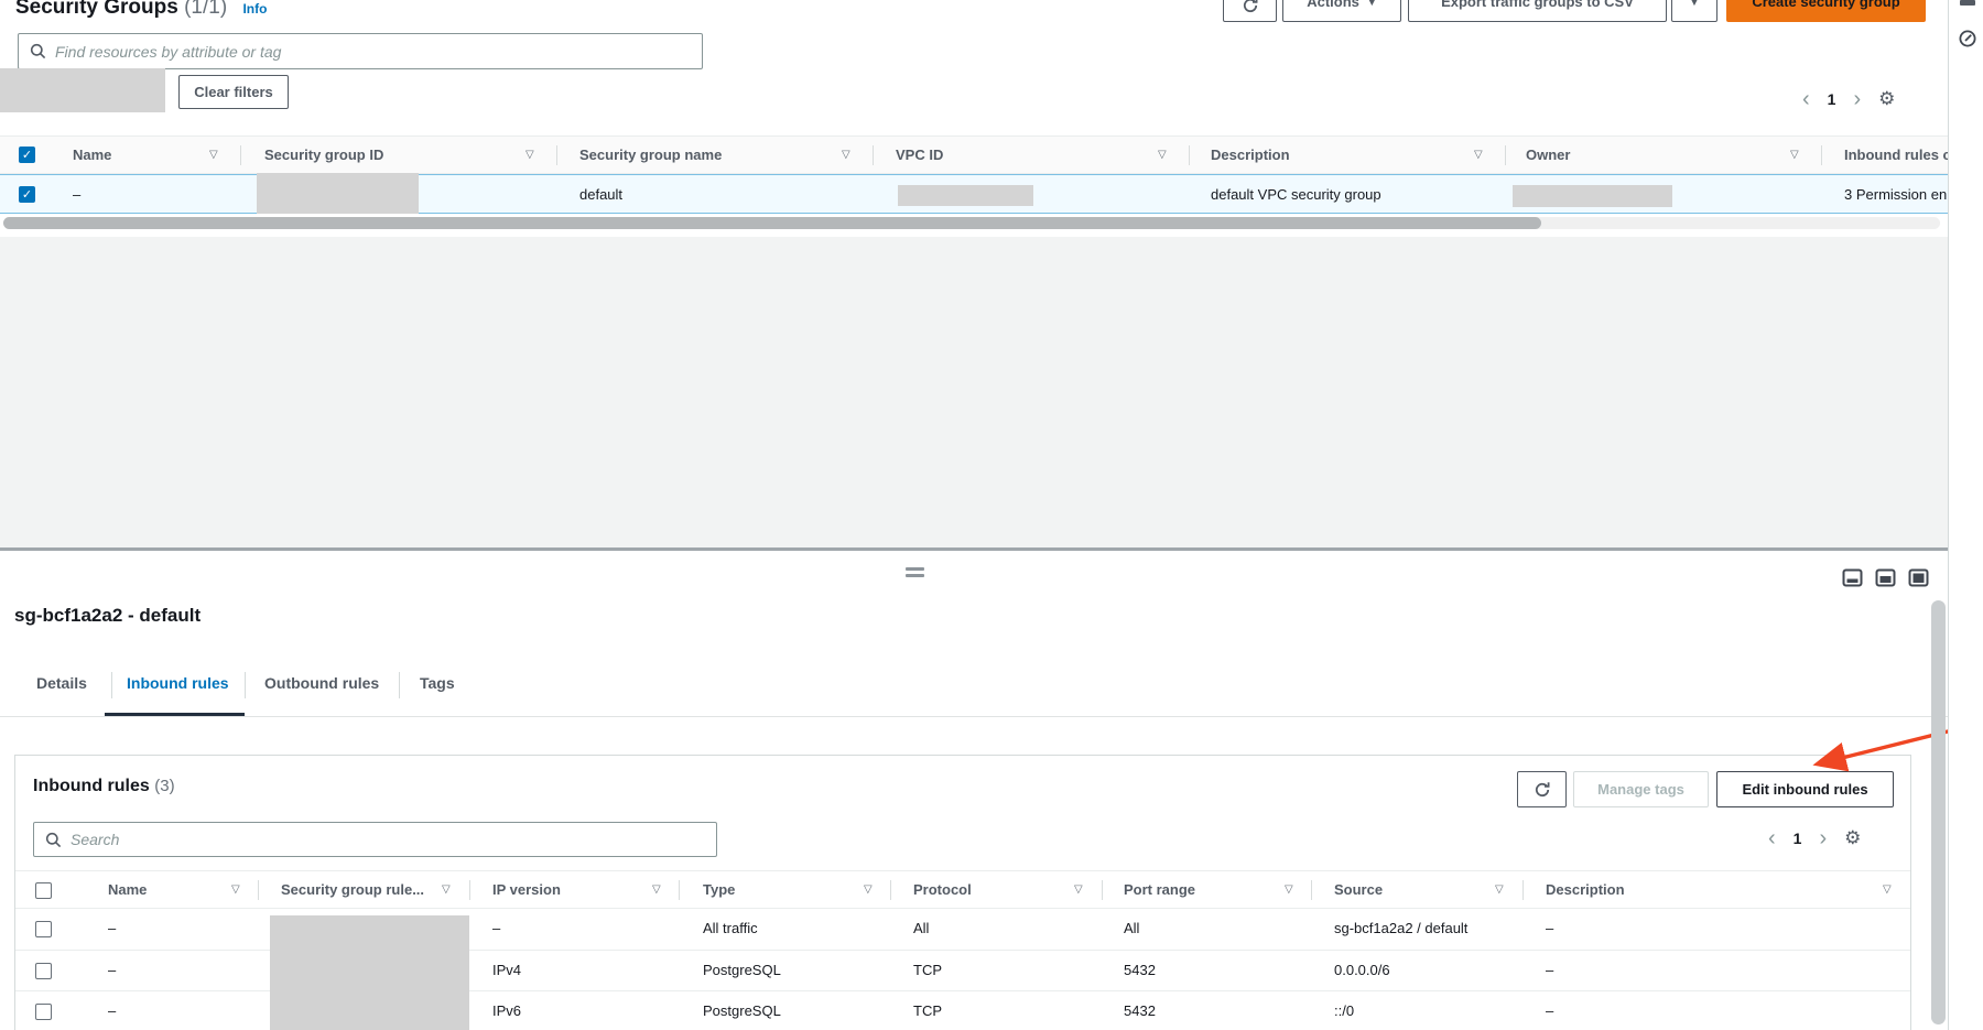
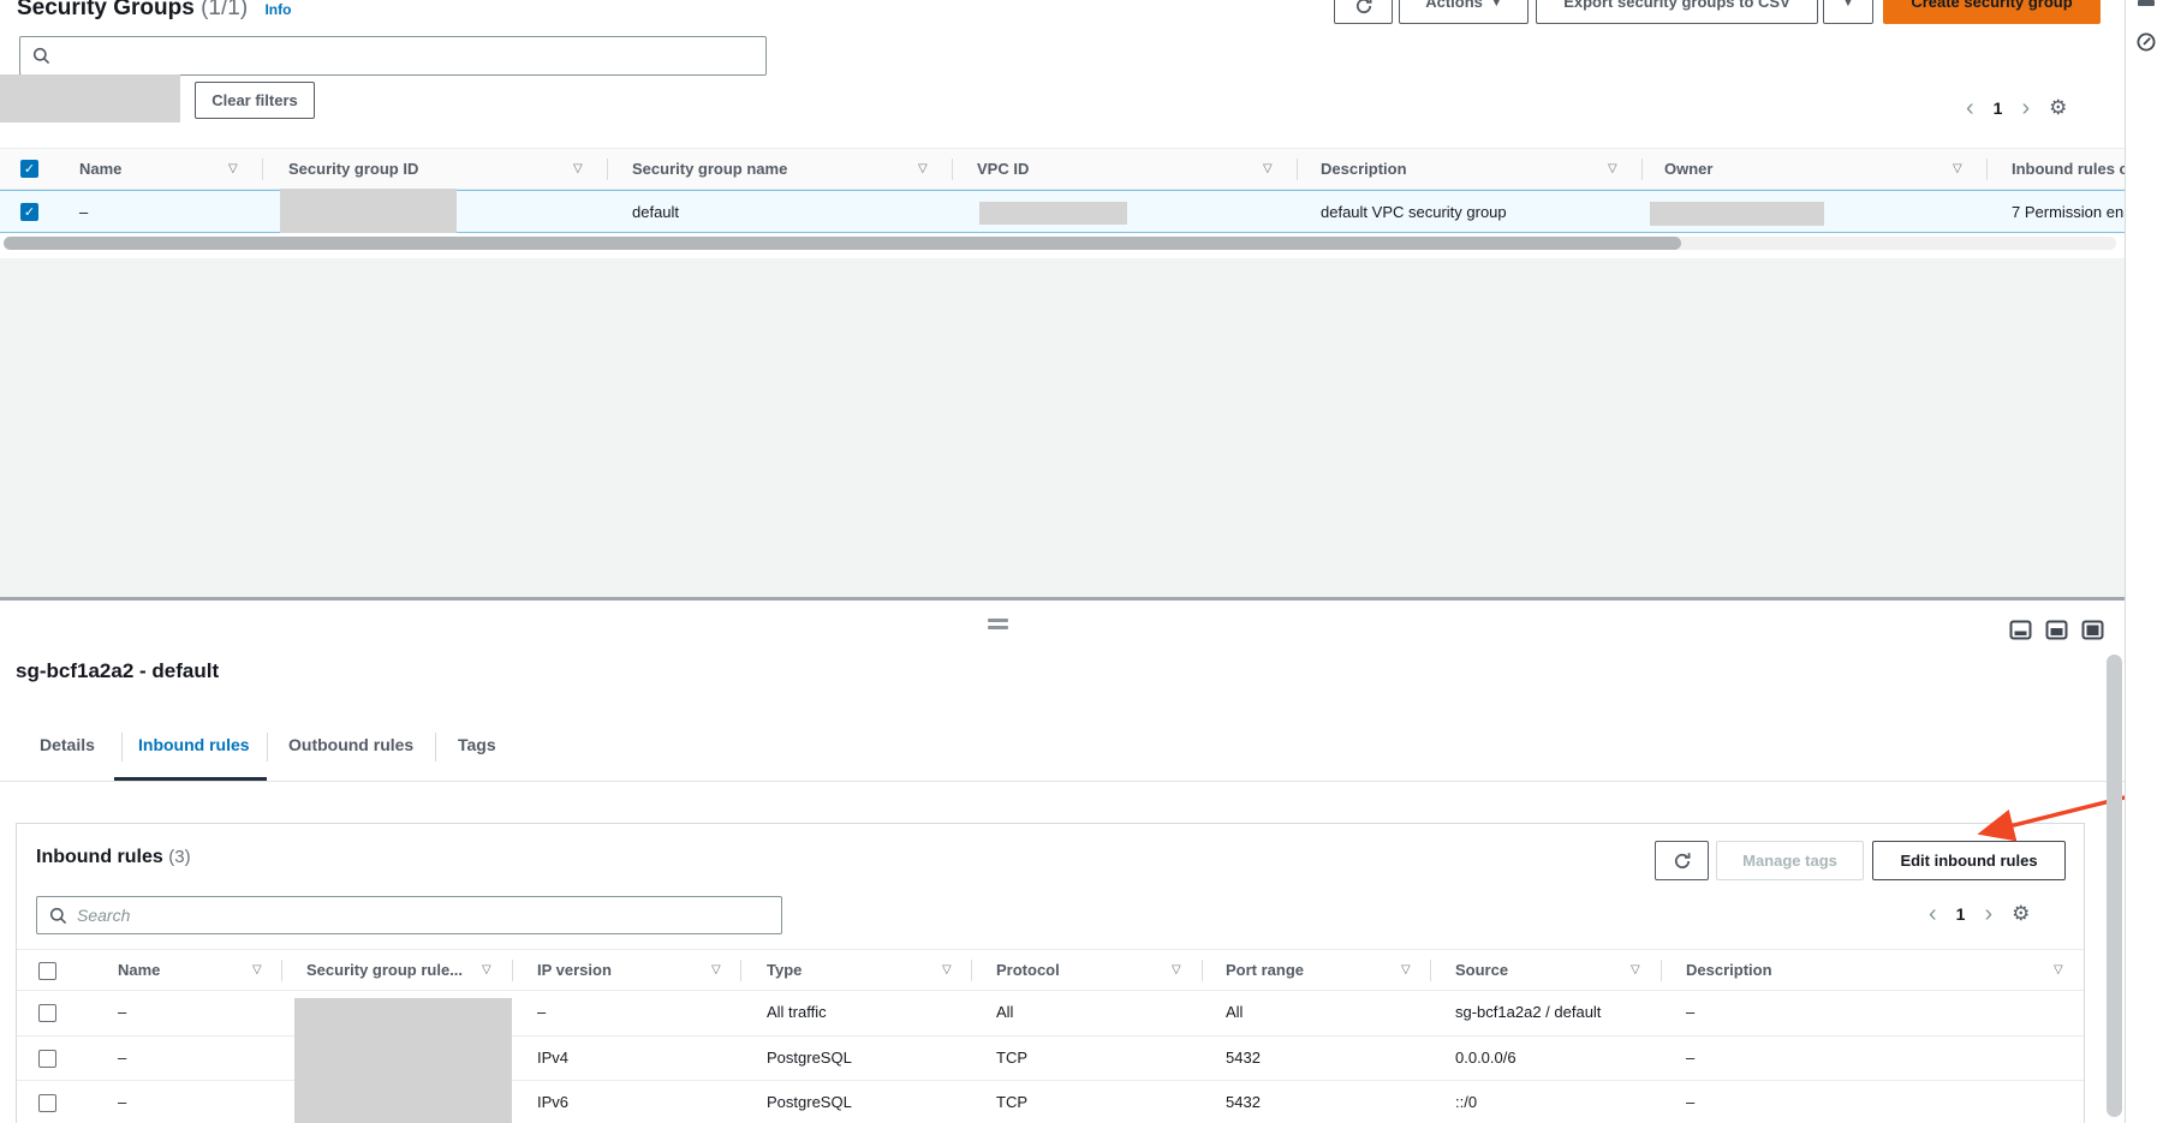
  Security Groups (1/1) Info
  Actions ▼
- Export traffic groups to CSV
+ Export security groups to CSV
  ▼
  Create security group
- Find resources by attribute or tag
  Clear filters
  ‹
  1
  ›
  ⚙
  ✓
  Name
  ▽
  Security group ID
  ▽
  Security group name
  ▽
  VPC ID
  ▽
  Description
  ▽
  Owner
  ▽
  Inbound rules
  ✓
  –
  default
  default VPC security group
- 3 Permission en
+ 7 Permission en
  sg-bcf1a2a2 - default
  Details
  Inbound rules
  Outbound rules
  Tags
  Inbound rules (3)
  Manage tags
  Edit inbound rules
  Search
  ‹
  1
  ›
  ⚙
  Name
  ▽
  Security group rule...
  ▽
  IP version
  ▽
  Type
  ▽
  Protocol
  ▽
  Port range
  ▽
  Source
  ▽
  Description
  ▽
  –
  –
  All traffic
  All
  All
  sg-bcf1a2a2 / default
  –
  –
  IPv4
  PostgreSQL
  TCP
  5432
  0.0.0.0/6
  –
  –
  IPv6
  PostgreSQL
  TCP
  5432
  ::/0
  –
